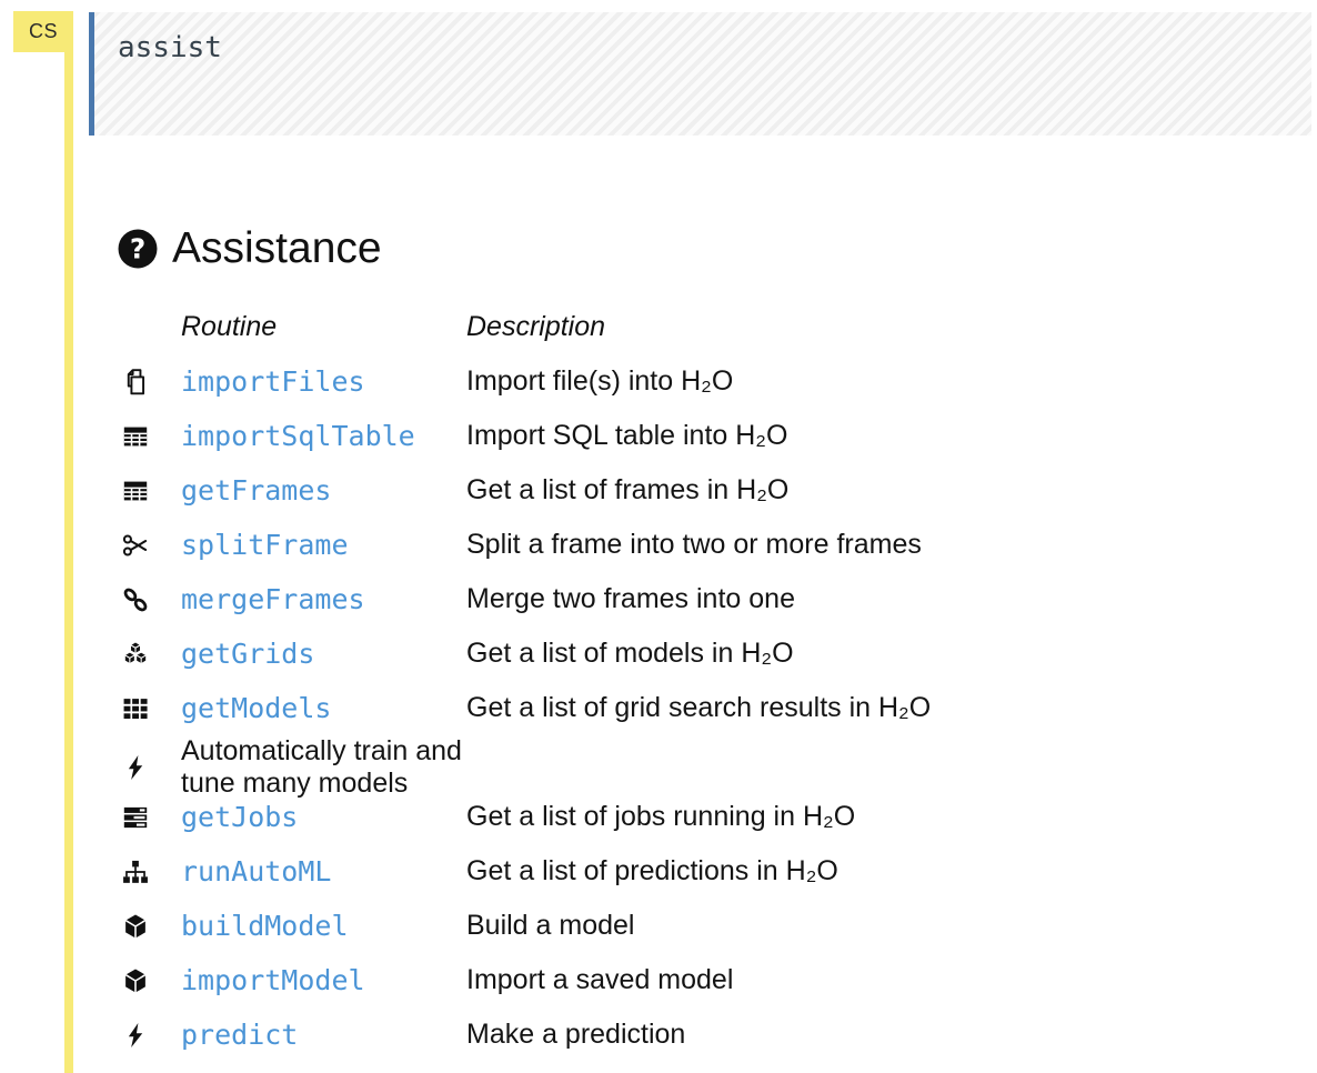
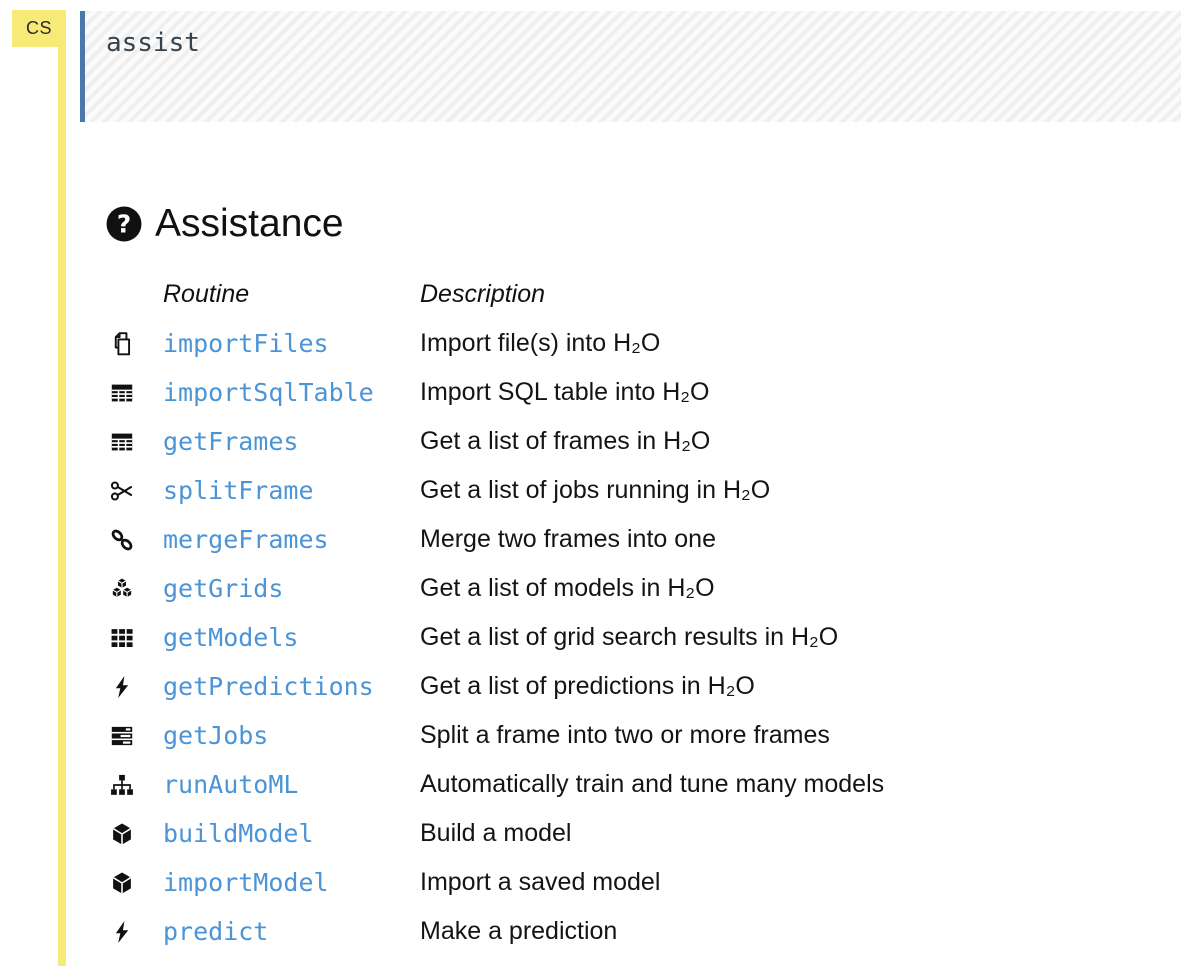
  CS
  assist
  Assistance
  Routine
  Description
  importFiles
  Import file(s) into H₂O
  importSqlTable
  Import SQL table into H₂O
  getFrames
  Get a list of frames in H₂O
  splitFrame
- Split a frame into two or more frames
+ Get a list of jobs running in H₂O
  mergeFrames
  Merge two frames into one
  getGrids
  Get a list of models in H₂O
  getModels
  Get a list of grid search results in H₂O
+ getPredictions
- Automatically train and tune many models
+ Get a list of predictions in H₂O
  getJobs
- Get a list of jobs running in H₂O
+ Split a frame into two or more frames
  runAutoML
- Get a list of predictions in H₂O
+ Automatically train and tune many models
  buildModel
  Build a model
  importModel
  Import a saved model
  predict
  Make a prediction
